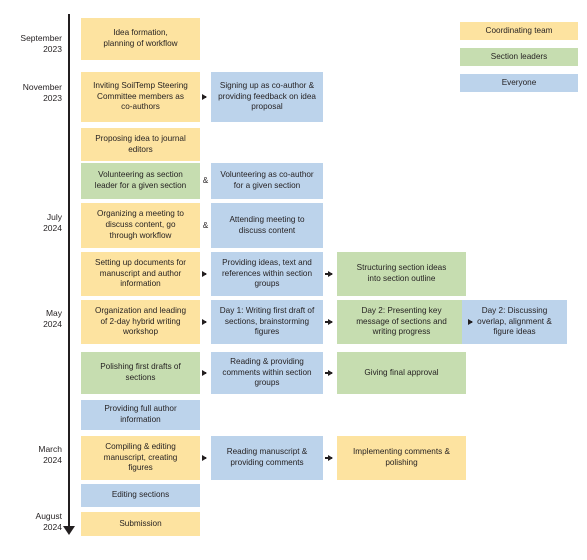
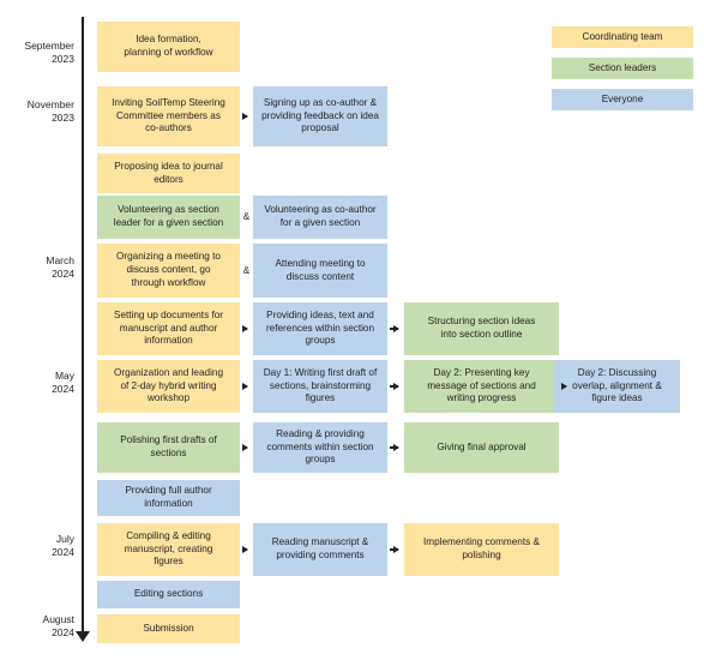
  September
  2023
  November
  2023
- July
+ March
  2024
  May
  2024
- March
+ July
  2024
  August
  2024
  Idea formation,
  planning of workflow
  Inviting SoilTemp Steering
  Committee members as
  co-authors
  Signing up as co-author &
  providing feedback on idea
  proposal
  Proposing idea to journal
  editors
  Volunteering as section
  leader for a given section
  Volunteering as co-author
  for a given section
  Organizing a meeting to
  discuss content, go
  through workflow
  Attending meeting to
  discuss content
  Setting up documents for
  manuscript and author
  information
  Providing ideas, text and
  references within section
  groups
  Structuring section ideas
  into section outline
  Organization and leading
  of 2-day hybrid writing
  workshop
  Day 1: Writing first draft of
  sections, brainstorming
  figures
  Day 2: Presenting key
  message of sections and
  writing progress
  Day 2: Discussing
  overlap, alignment &
  figure ideas
  Polishing first drafts of
  sections
  Reading & providing
  comments within section
  groups
  Giving final approval
  Providing full author
  information
  Compiling & editing
  manuscript, creating
  figures
  Reading manuscript &
  providing comments
  Implementing comments &
  polishing
  Editing sections
  Submission
  &
  &
  Coordinating team
  Section leaders
  Everyone
